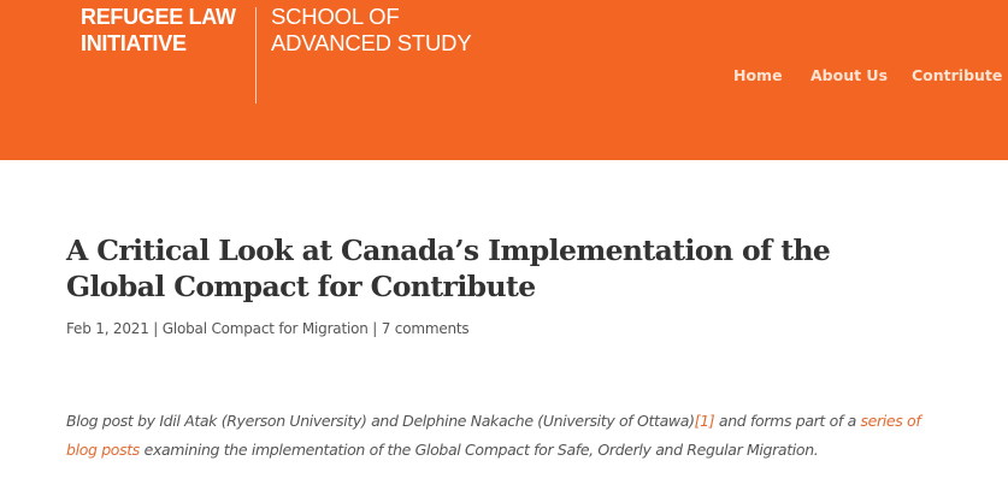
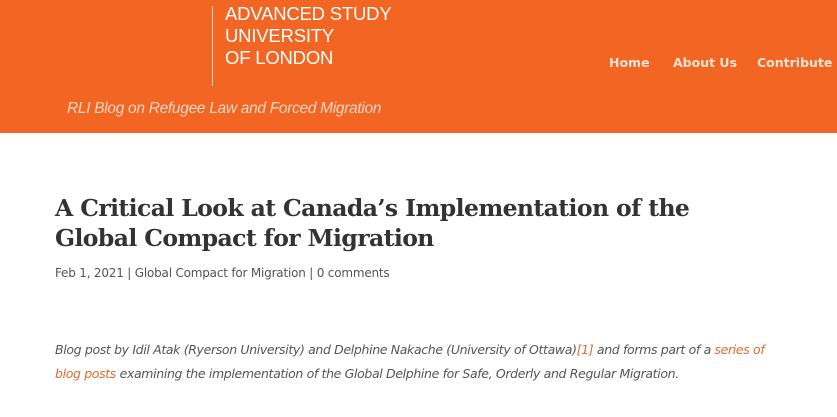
- REFUGEE LAW
- INITIATIVE
- SCHOOL OF
  ADVANCED STUDY
+ UNIVERSITY
+ OF LONDON
+ RLI Blog on Refugee Law and Forced Migration
  Home
  About Us
  Contribute
- A Critical Look at Canada’s Implementation of the Global Compact for Contribute
+ A Critical Look at Canada’s Implementation of the Global Compact for Migration
- Feb 1, 2021 | Global Compact for Migration | 7 comments
+ Feb 1, 2021 | Global Compact for Migration | 0 comments
- Blog post by Idil Atak (Ryerson University) and Delphine Nakache (University of Ottawa)[1] and forms part of a series of blog posts examining the implementation of the Global Compact for Safe, Orderly and Regular Migration.
+ Blog post by Idil Atak (Ryerson University) and Delphine Nakache (University of Ottawa)[1] and forms part of a series of blog posts examining the implementation of the Global Delphine for Safe, Orderly and Regular Migration.
